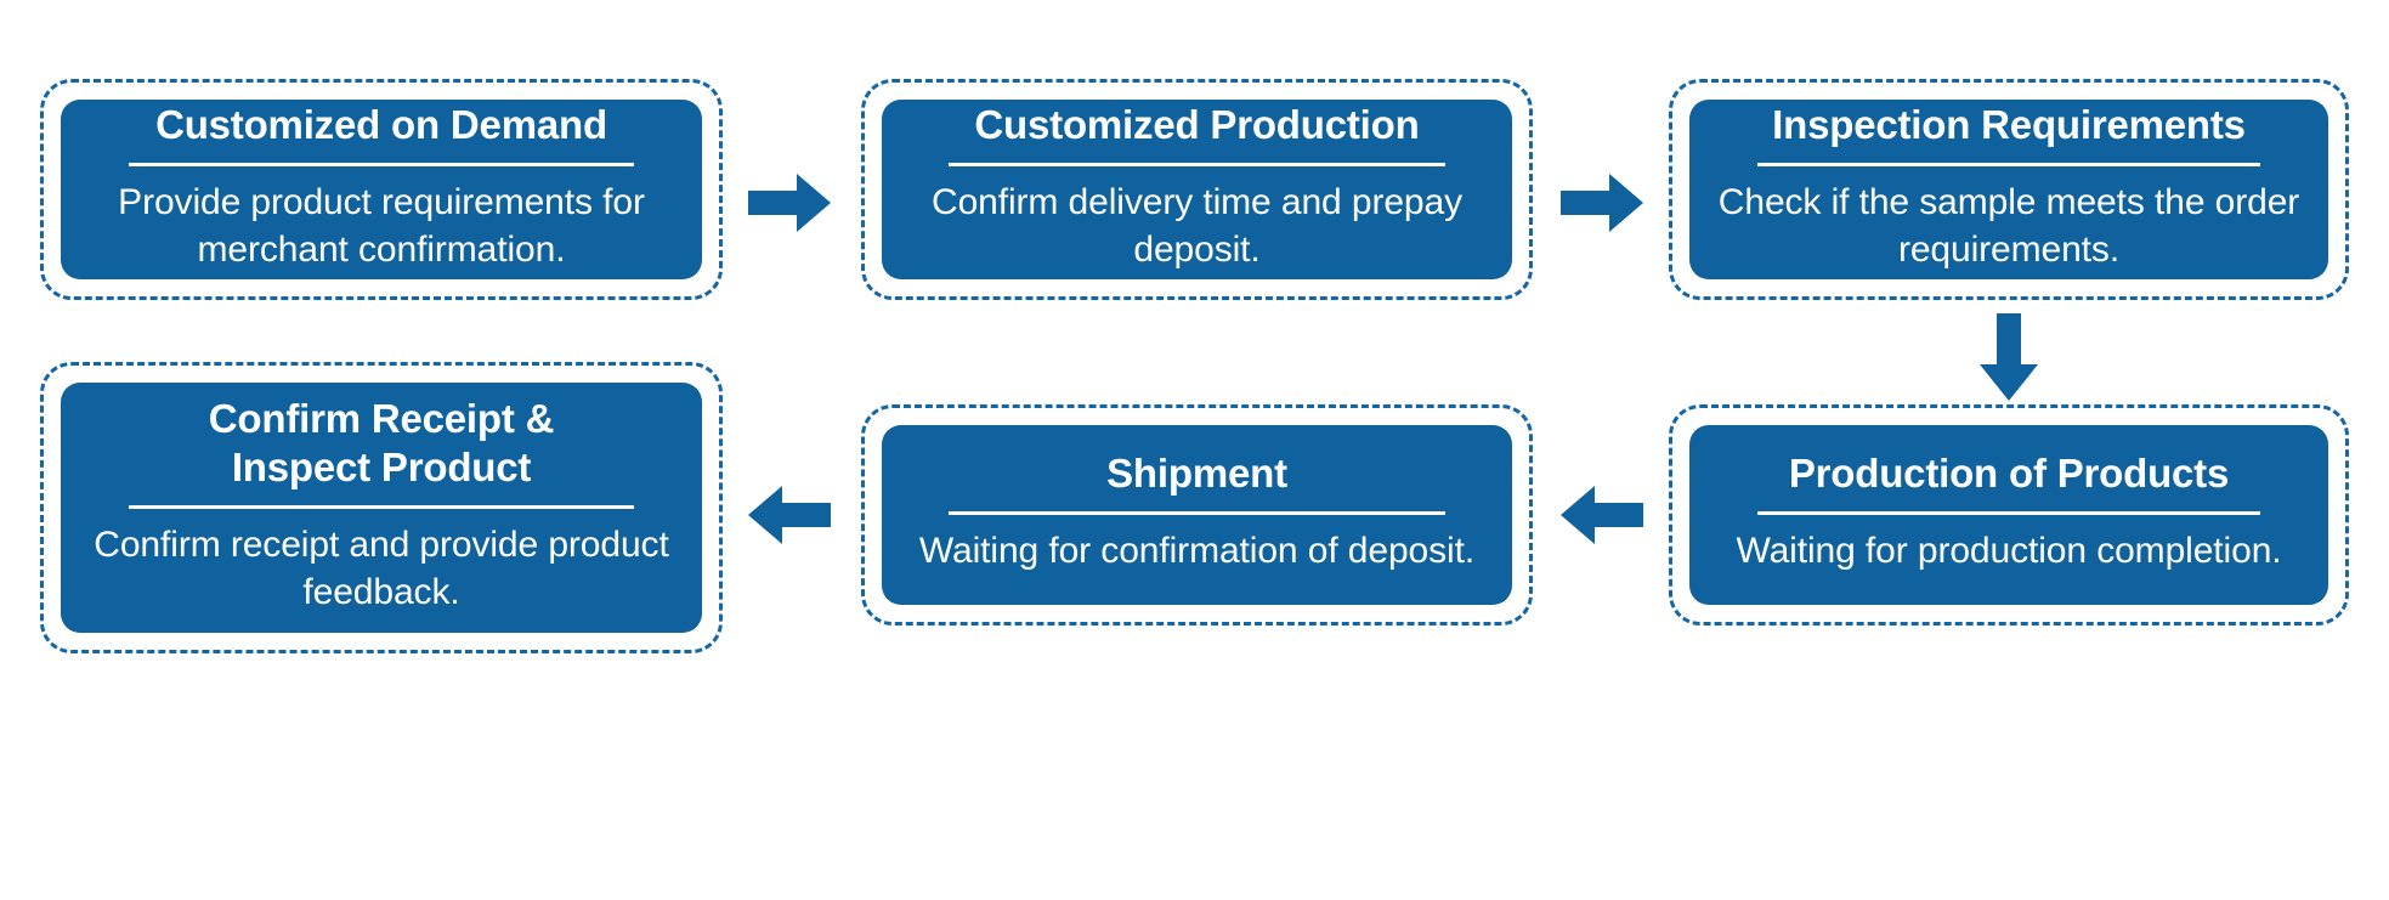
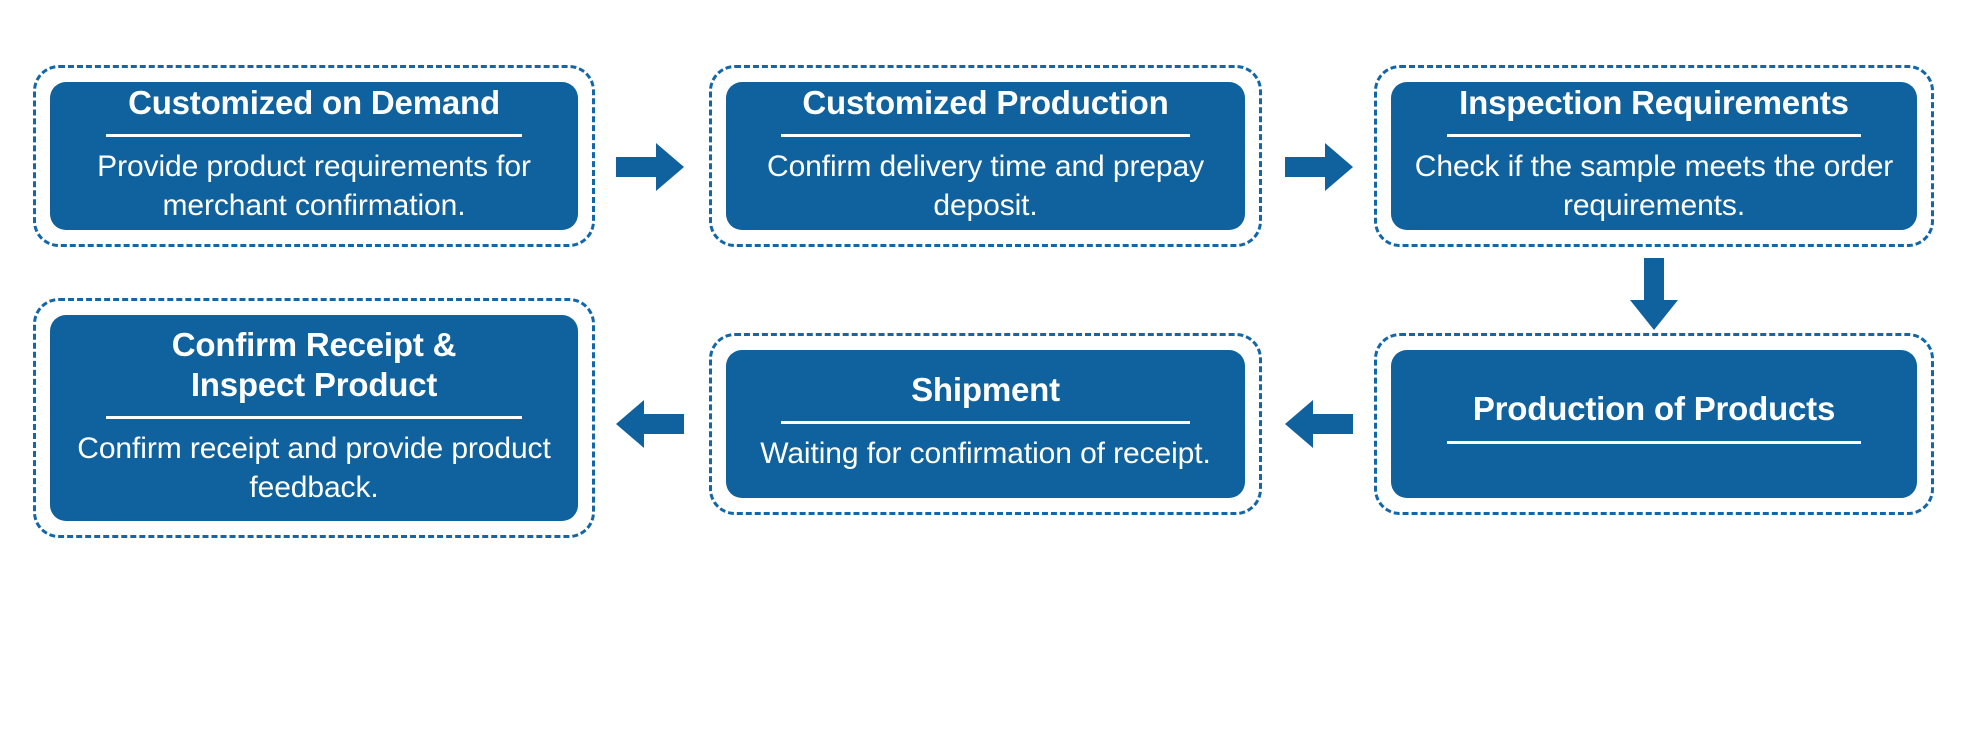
  Customized on Demand
  Provide product requirements for merchant confirmation.
  Customized Production
  Confirm delivery time and prepay deposit.
  Inspection Requirements
  Check if the sample meets the order requirements.
  Production of Products
- Waiting for production completion.
  Shipment
- Waiting for confirmation of deposit.
+ Waiting for confirmation of receipt.
  Confirm Receipt &
  Inspect Product
  Confirm receipt and provide product feedback.
